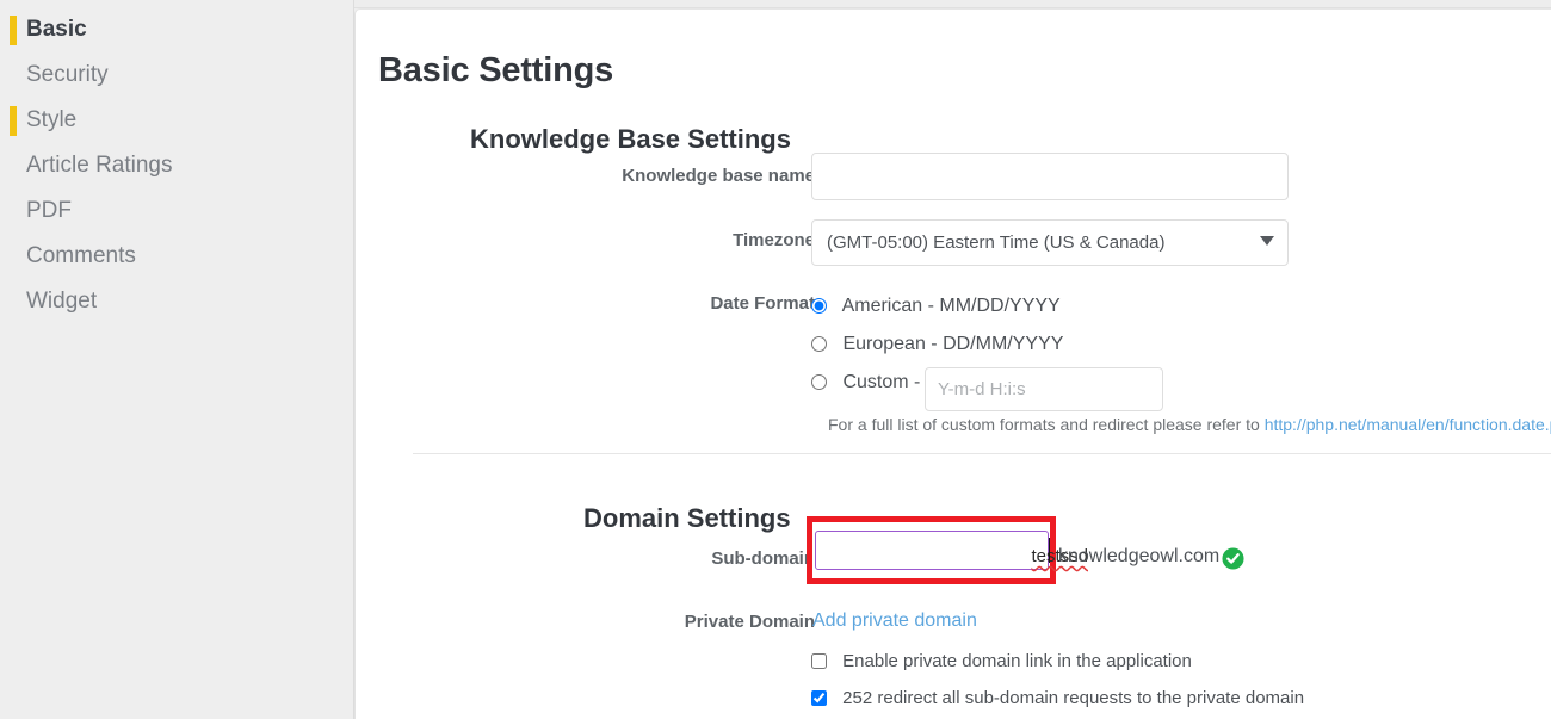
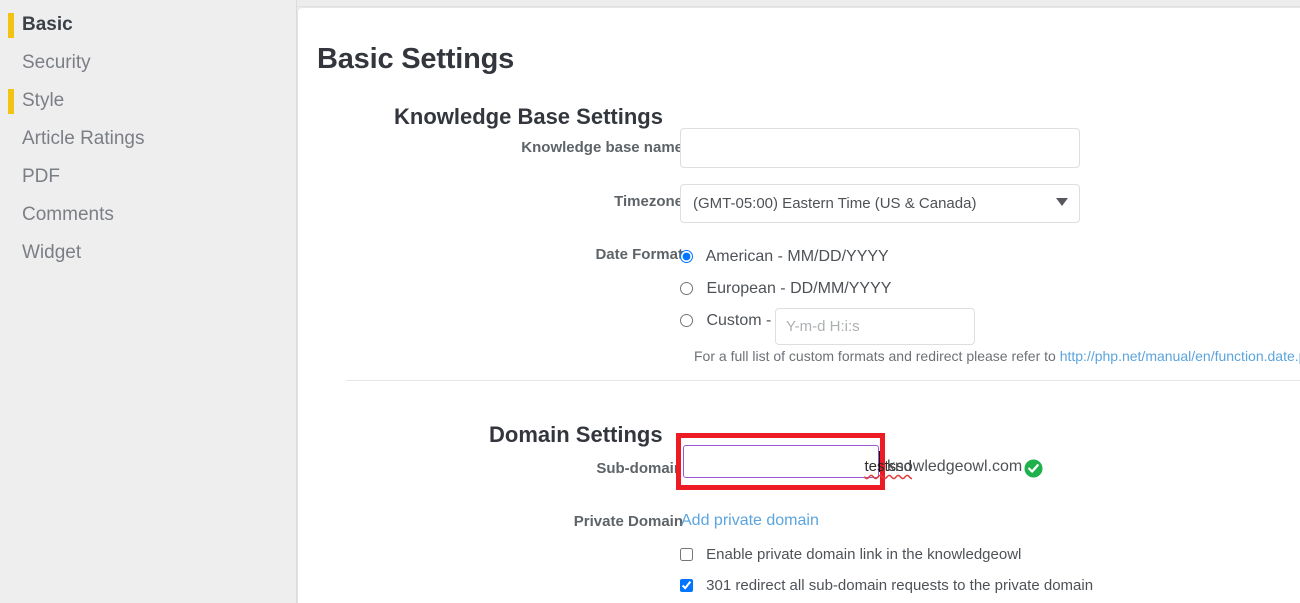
  Basic
  Security
  Style
  Article Ratings
  PDF
  Comments
  Widget
  Basic Settings
  Knowledge Base Settings
  Knowledge base name
  Timezone
  (GMT-05:00) Eastern Time (US & Canada)
  Date Format
  American - MM/DD/YYYY
  European - DD/MM/YYYY
  Custom -
  Y-m-d H:i:s
  For a full list of custom formats and redirect please refer to http://php.net/manual/en/function.date.
  Domain Settings
  Sub-domai
  testssd
  knowledgeowl.com
  Private Domain
  Add private domain
- Enable private domain link in the application
+ Enable private domain link in the knowledgeowl
- 252 redirect all sub-domain requests to the private domain
+ 301 redirect all sub-domain requests to the private domain
